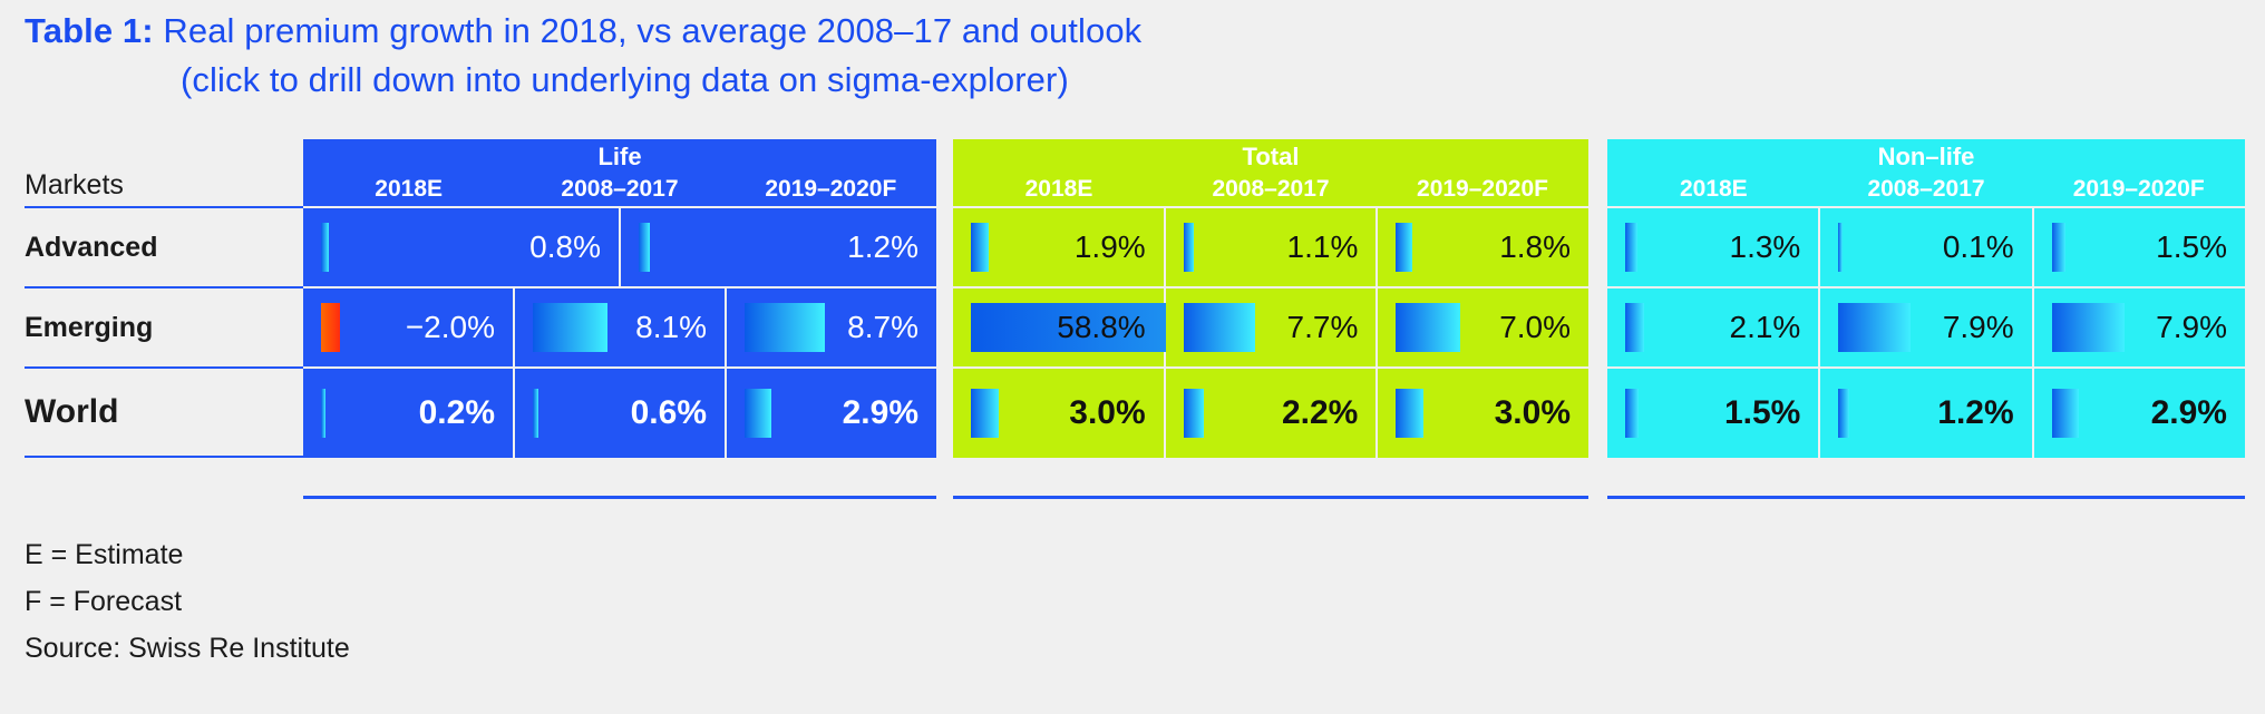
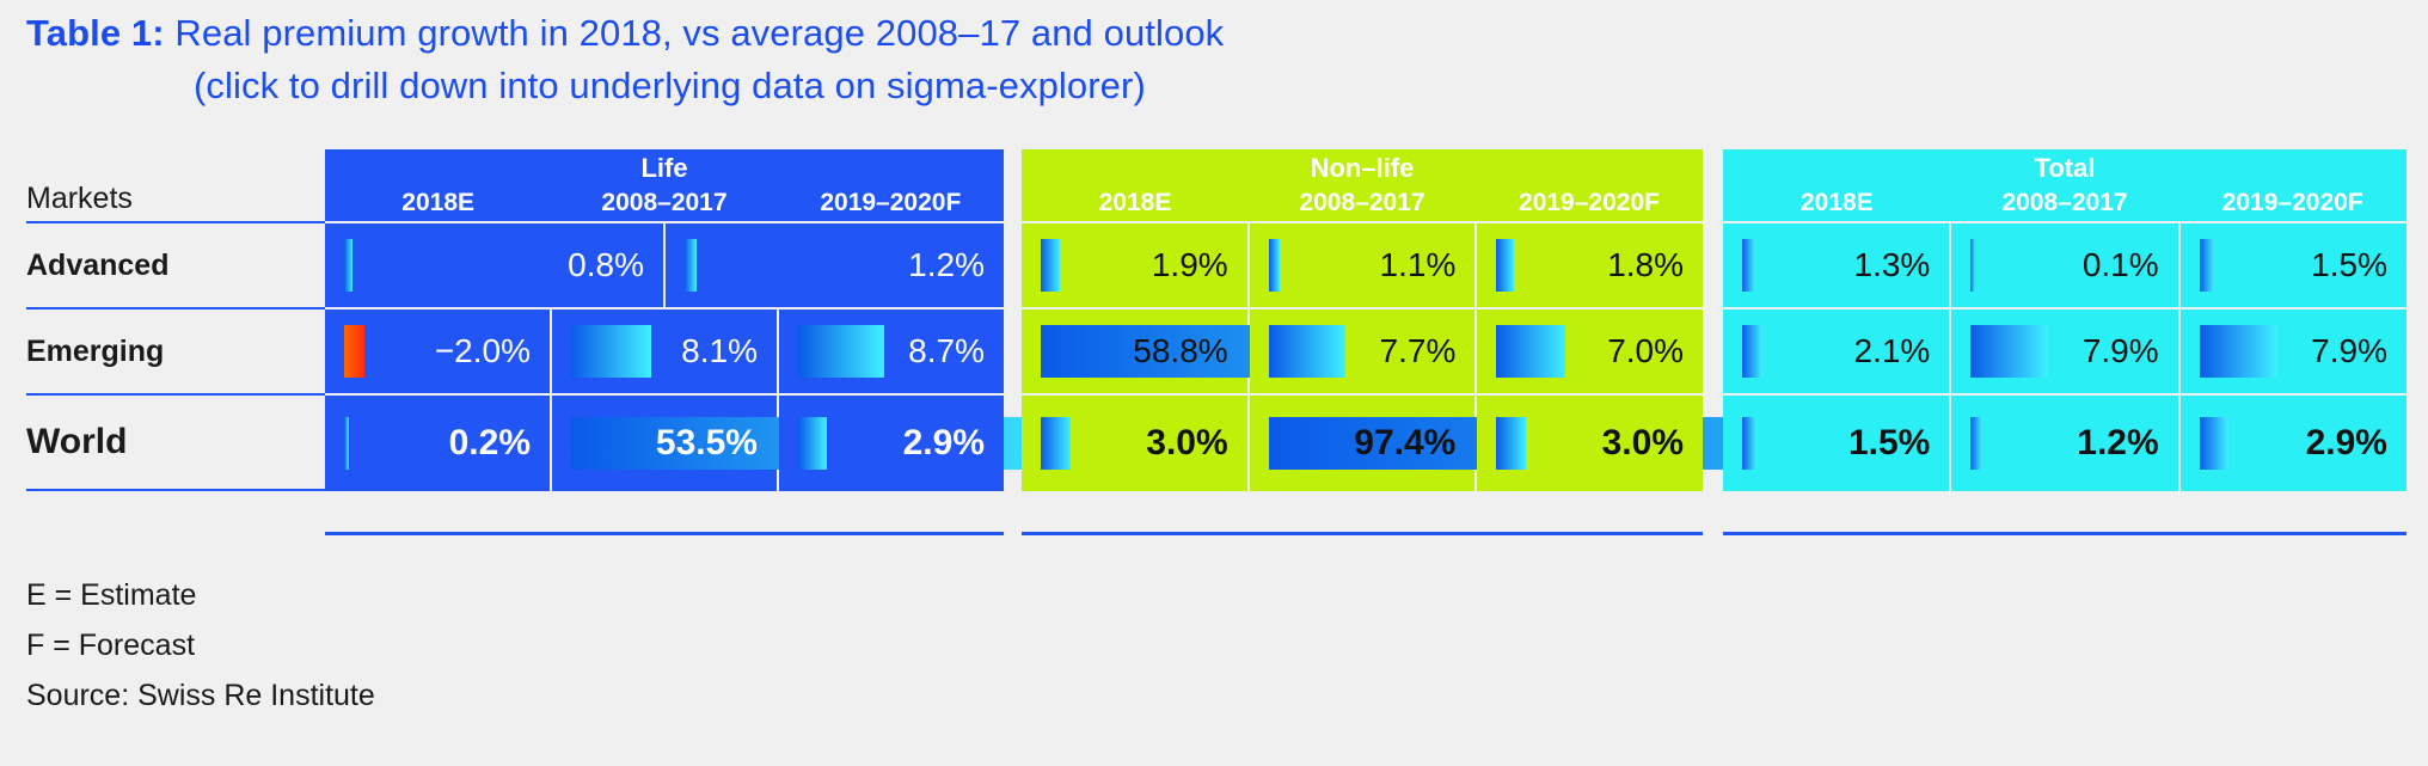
  Table 1: Real premium growth in 2018, vs average 2008–17 and outlook
  (click to drill down into underlying data on sigma-explorer)
  Markets
  Advanced
  Emerging
  World
  Life
  2018E
  2008–2017
  2019–2020F
  0.8%
  1.2%
  −2.0%
  8.1%
  8.7%
  0.2%
- 0.6%
+ 53.5%
  2.9%
- Total
+ Non–life
  2018E
  2008–2017
  2019–2020F
  1.9%
  1.1%
  1.8%
  58.8%
  7.7%
  7.0%
  3.0%
- 2.2%
+ 97.4%
  3.0%
- Non–life
+ Total
  2018E
  2008–2017
  2019–2020F
  1.3%
  0.1%
  1.5%
  2.1%
  7.9%
  7.9%
  1.5%
  1.2%
  2.9%
  E = Estimate
  F = Forecast
  Source: Swiss Re Institute
